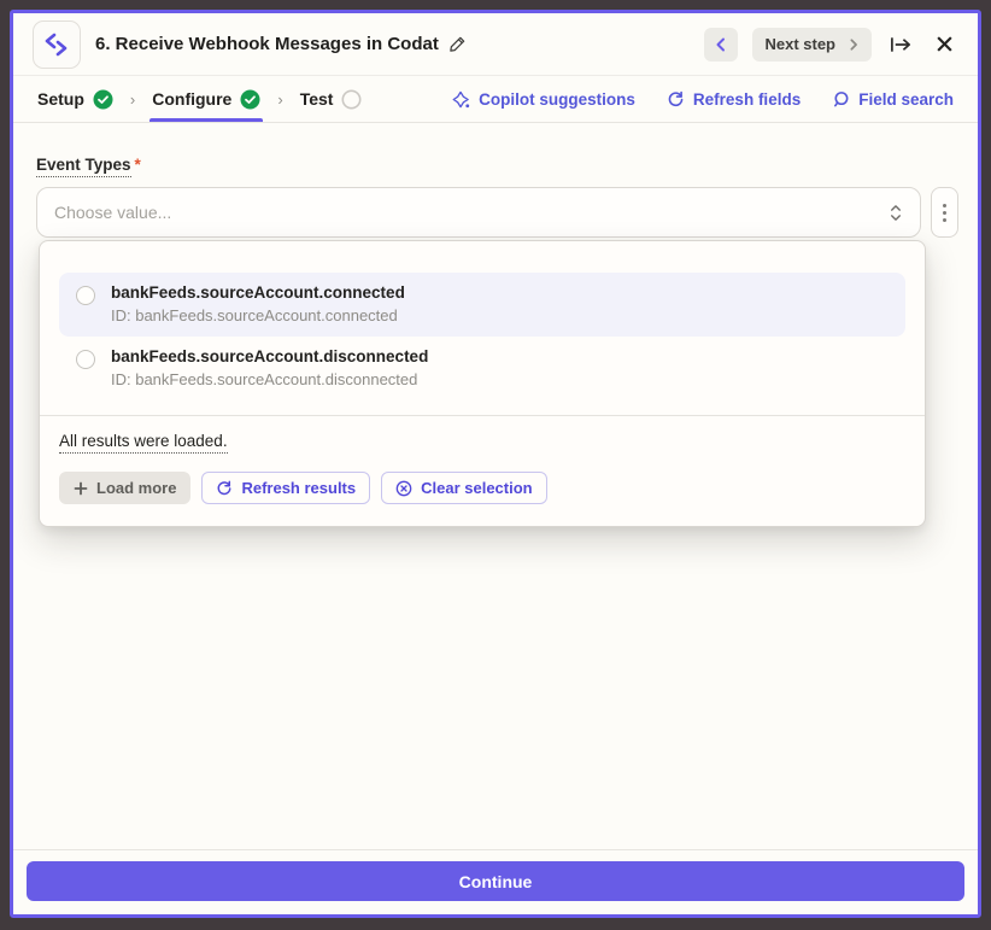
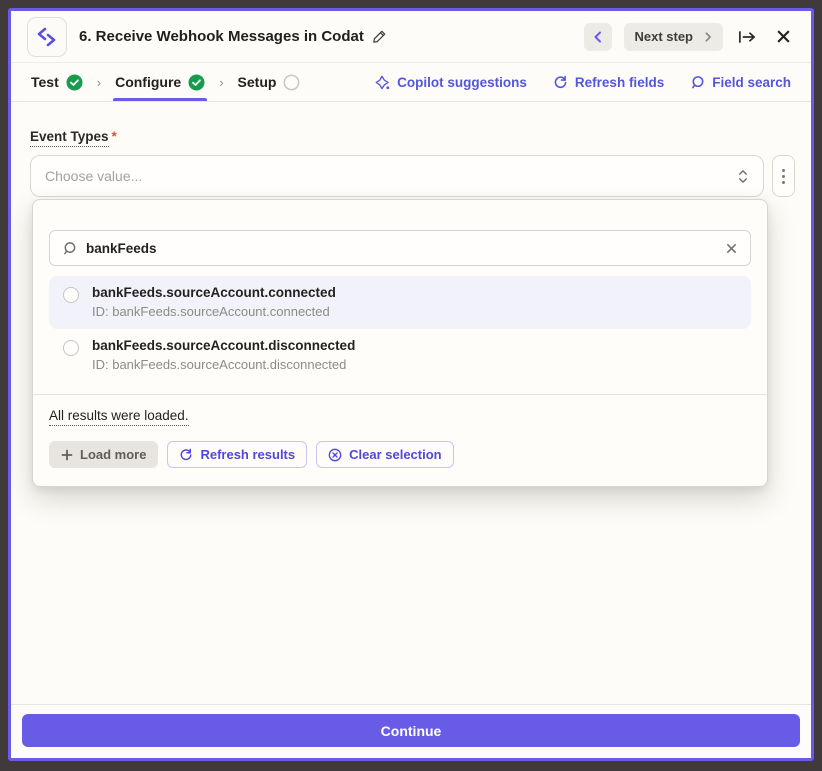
  6. Receive Webhook Messages in Codat
  Next step
- Setup
+ Test
  ›
  Configure
  ›
- Test
+ Setup
  Copilot suggestions
  Refresh fields
  Field search
  Event Types
  *
  Choose value...
+ bankFeeds
  bankFeeds.sourceAccount.connected
  ID: bankFeeds.sourceAccount.connected
  bankFeeds.sourceAccount.disconnected
  ID: bankFeeds.sourceAccount.disconnected
  All results were loaded.
  Load more
  Refresh results
  Clear selection
  Continue
